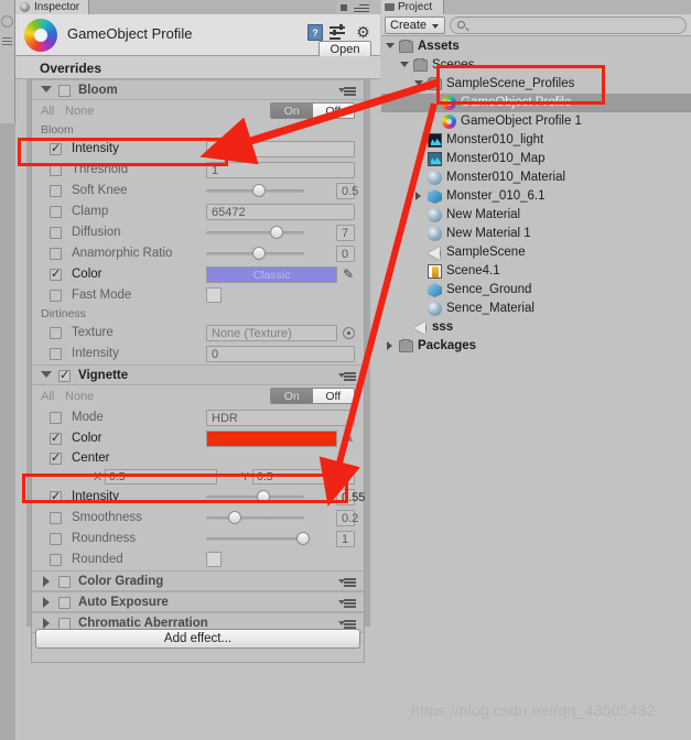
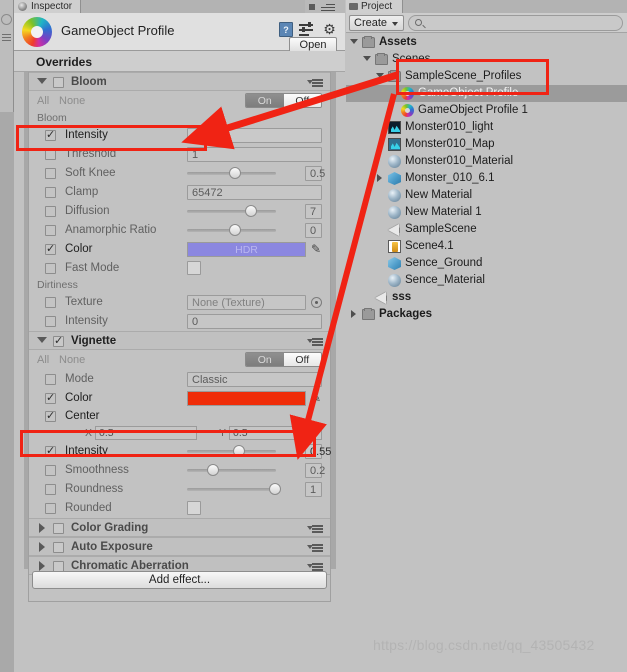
  Inspector
  GameObject Profile
  ?
  ⚙
  Open
  Overrides
  Bloom
  All
  None
  On
  Bloom
  Intensity
  12.81
  Threshold
  1
  Soft Knee
  0.5
  Clamp
  65472
  Diffusion
  7
  Anamorphic Ratio
  0
  Color
- Classic
+ HDR
  ✎
  Fast Mode
  Dirtiness
  Texture
  None (Texture)
  Intensity
  0
  Vignette
  All
  None
  On
  Off
  Mode
- HDR
+ Classic
  Color
  Center
  X
  0.5
  Y
  0.5
  Intensity
  0.5
  Smoothness
  0.2
  Roundness
  1
  Rounded
  Color Grading
  Auto Exposure
  Chromatic Aberration
  Add effect...
  Project
  Create
  Assets
  Scenes
  SampleScene_Profiles
  GameObject Profile
  GameObject Profile 1
  Monster010_light
  Monster010_Map
  Monster010_Material
  Monster_010_6.1
  New Material
  New Material 1
  SampleScene
  Scene4.1
  Sence_Ground
  Sence_Material
  sss
  Packages
